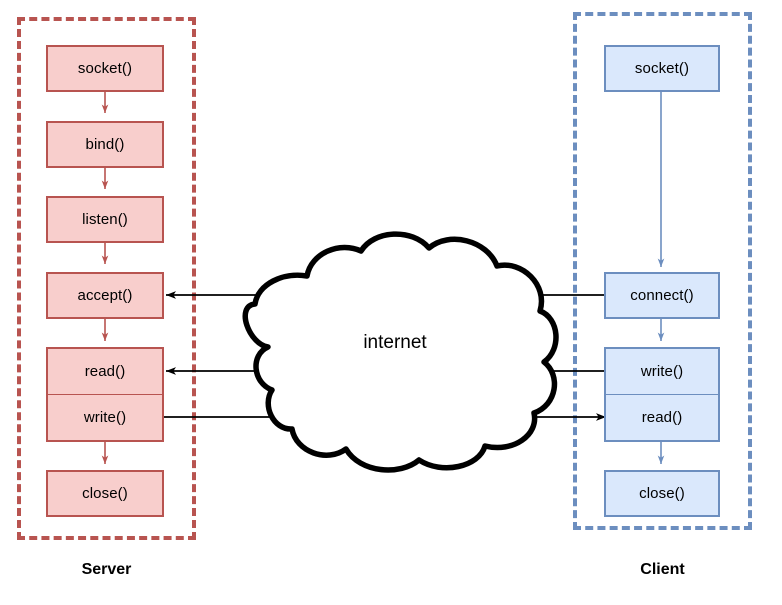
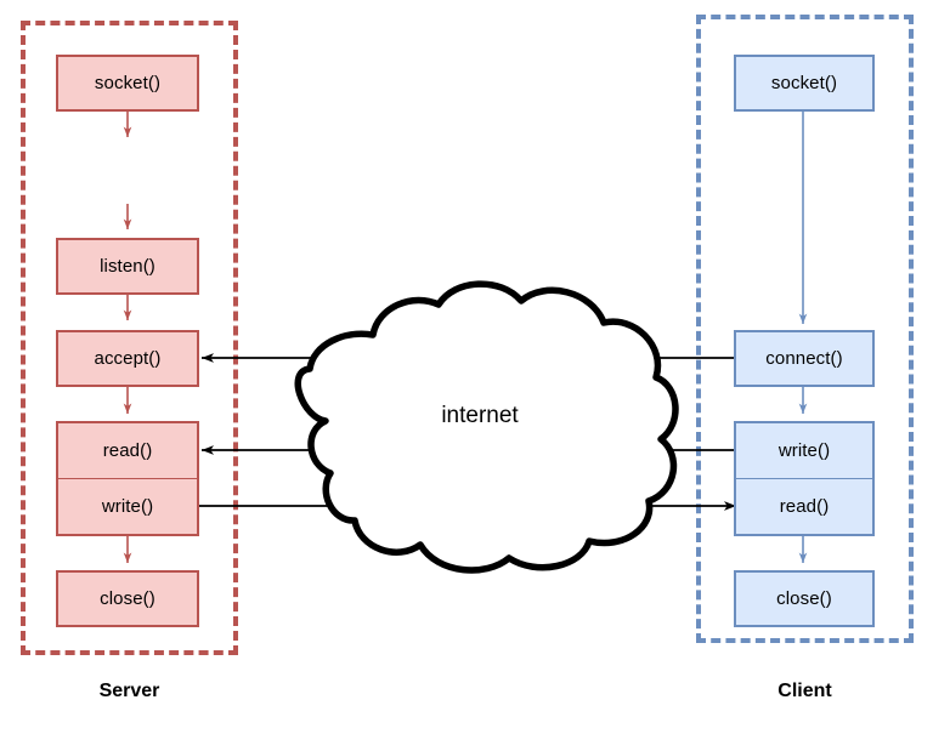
  socket()
- bind()
  listen()
  accept()
  read()
  write()
  close()
  socket()
  connect()
  write()
  read()
  close()
  internet
  Server
  Client
